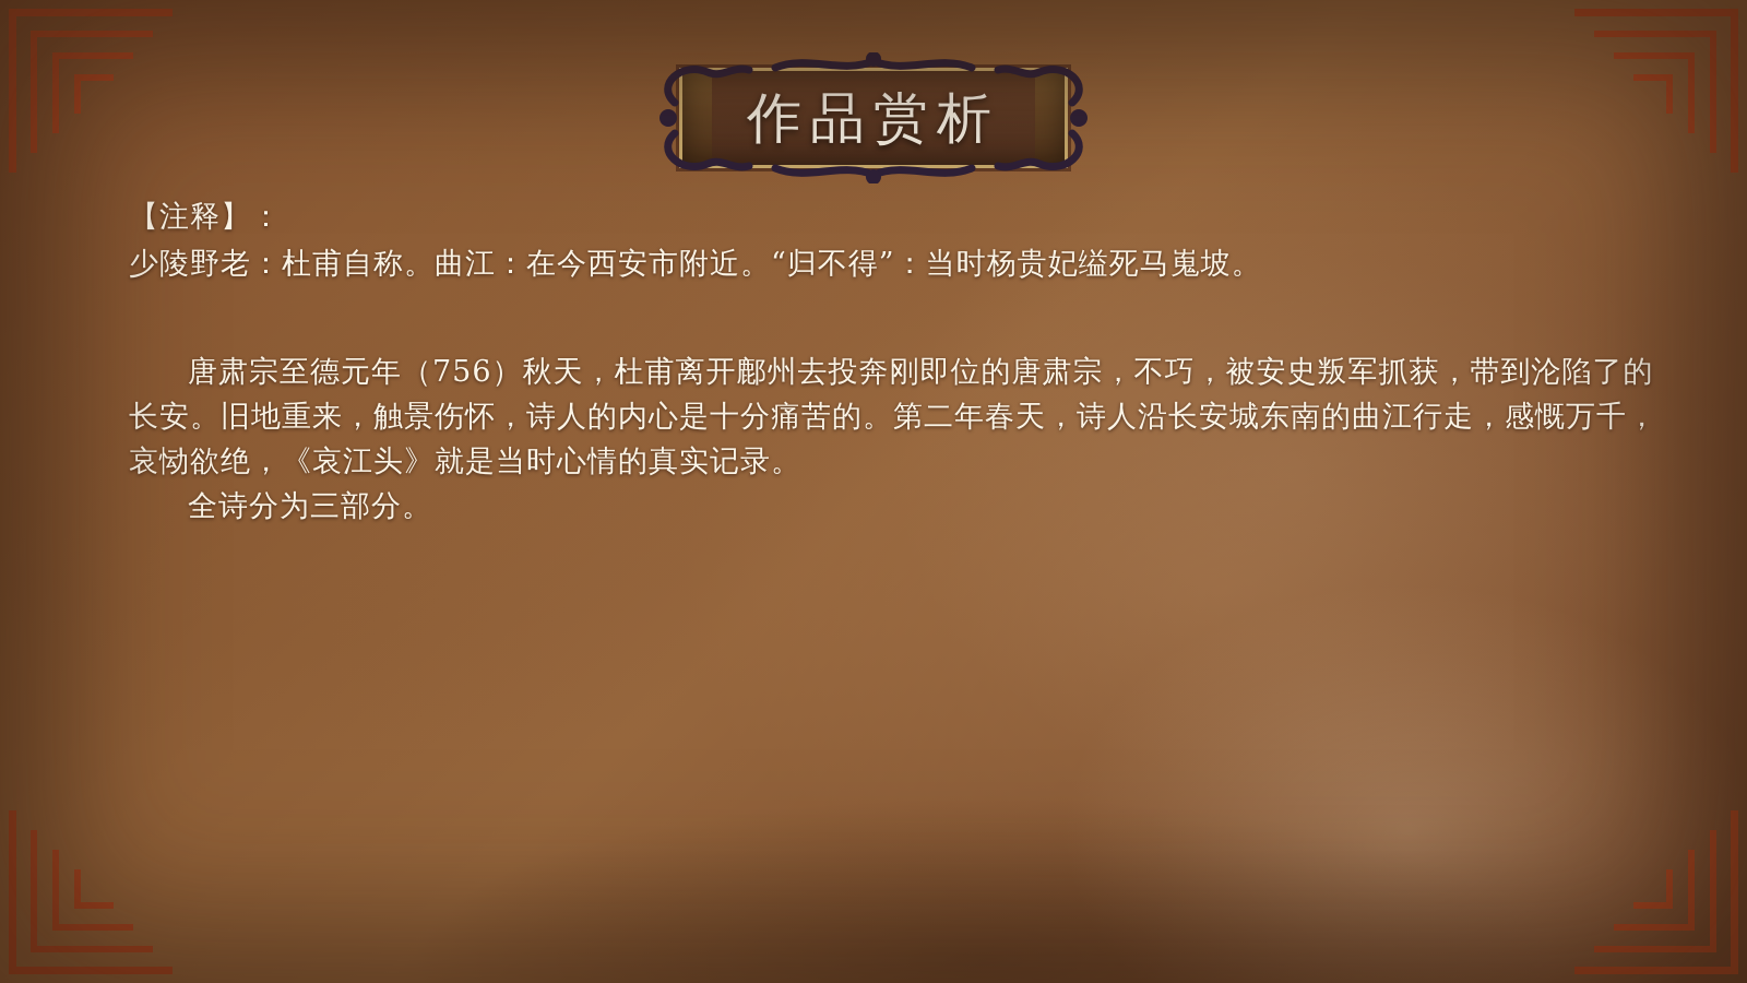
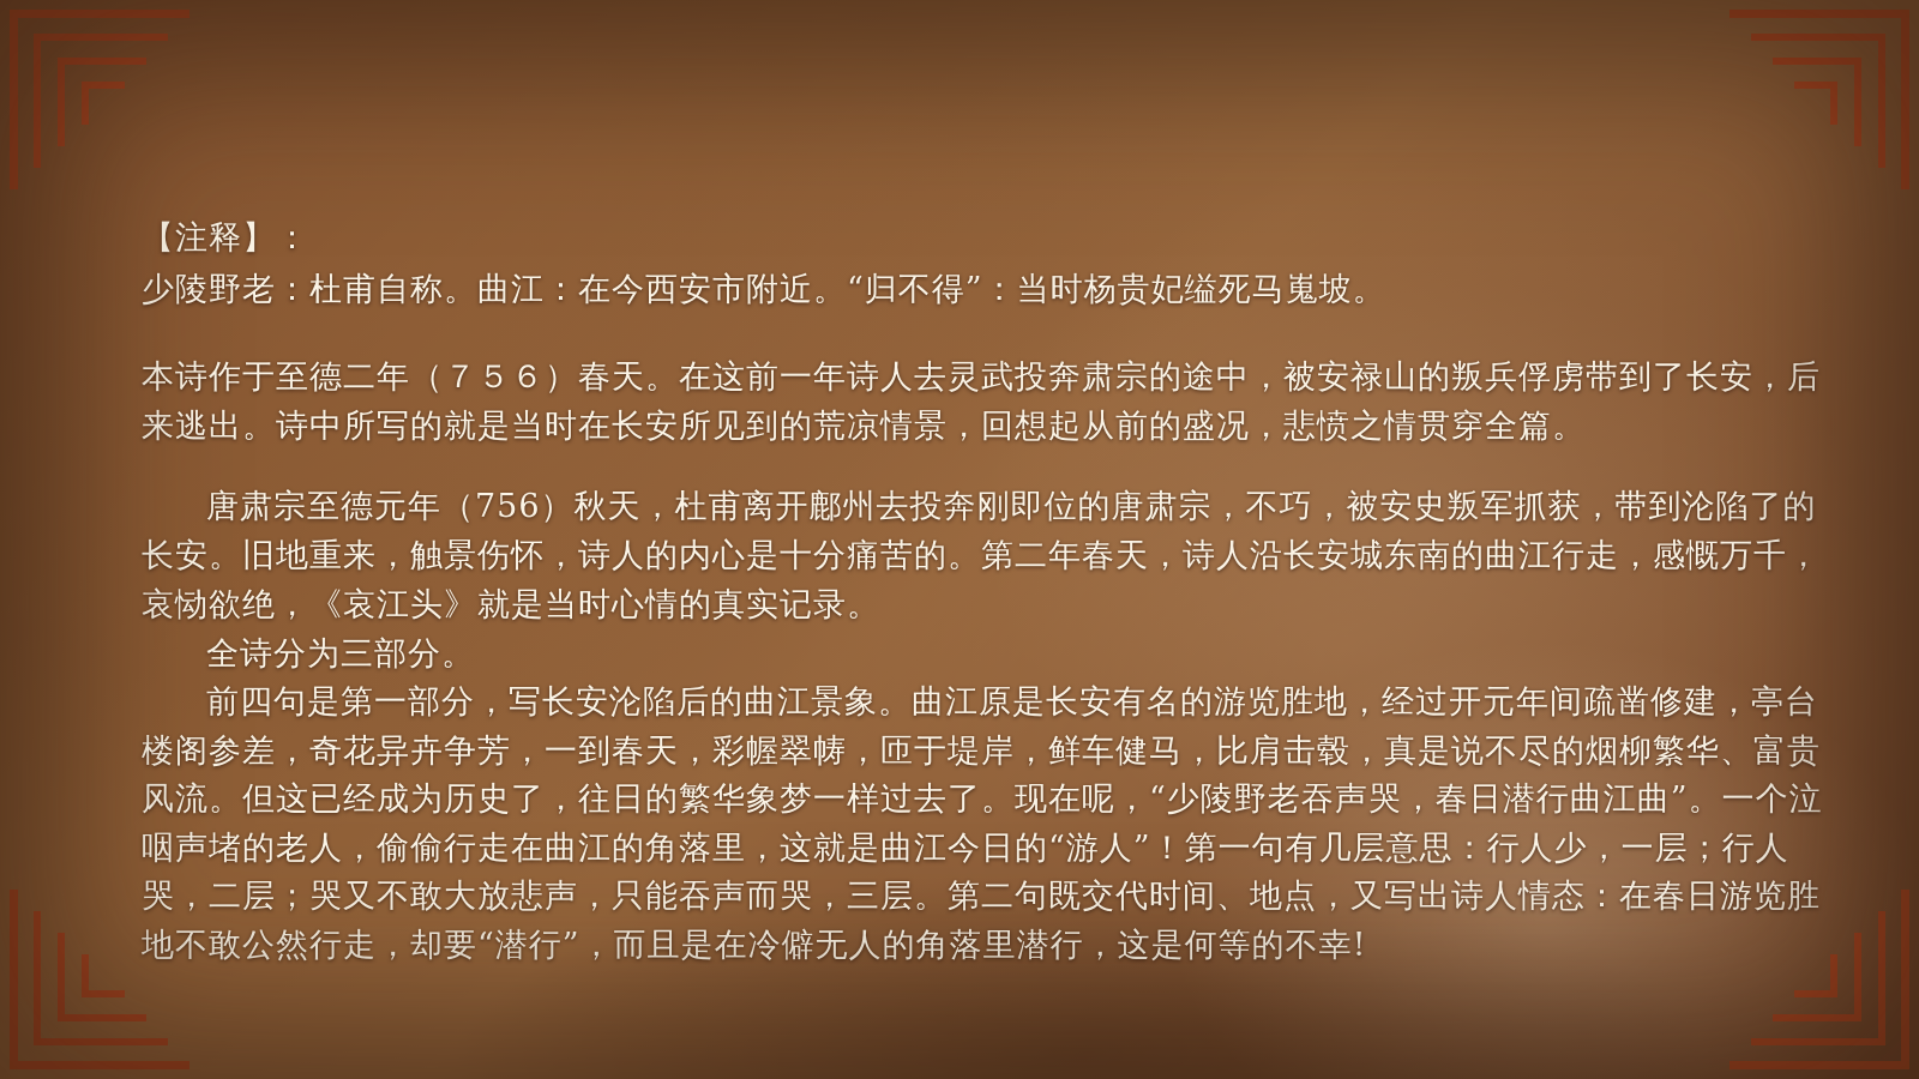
- 作品赏析
  【注释】：
  少陵野老：杜甫自称。曲江：在今西安市附近。“归不得”：当时杨贵妃缢死马嵬坡。
+ 本诗作于至德二年（７５６）春天。在这前一年诗人去灵武投奔肃宗的途中，被安禄山的叛兵俘虏带到了长安，后来逃出。诗中所写的就是当时在长安所见到的荒凉情景，回想起从前的盛况，悲愤之情贯穿全篇。
  唐肃宗至德元年（756）秋天，杜甫离开鄜州去投奔刚即位的唐肃宗，不巧，被安史叛军抓获，带到沦陷了的长安。旧地重来，触景伤怀，诗人的内心是十分痛苦的。第二年春天，诗人沿长安城东南的曲江行走，感慨万千，哀恸欲绝，《哀江头》就是当时心情的真实记录。
  全诗分为三部分。
+ 前四句是第一部分，写长安沦陷后的曲江景象。曲江原是长安有名的游览胜地，经过开元年间疏凿修建，亭台楼阁参差，奇花异卉争芳，一到春天，彩幄翠帱，匝于堤岸，鲜车健马，比肩击毂，真是说不尽的烟柳繁华、富贵风流。但这已经成为历史了，往日的繁华象梦一样过去了。现在呢，“少陵野老吞声哭，春日潜行曲江曲”。一个泣咽声堵的老人，偷偷行走在曲江的角落里，这就是曲江今日的“游人”！第一句有几层意思：行人少，一层；行人哭，二层；哭又不敢大放悲声，只能吞声而哭，三层。第二句既交代时间、地点，又写出诗人情态：在春日游览胜地不敢公然行走，却要“潜行”，而且是在冷僻无人的角落里潜行，这是何等的不幸!
